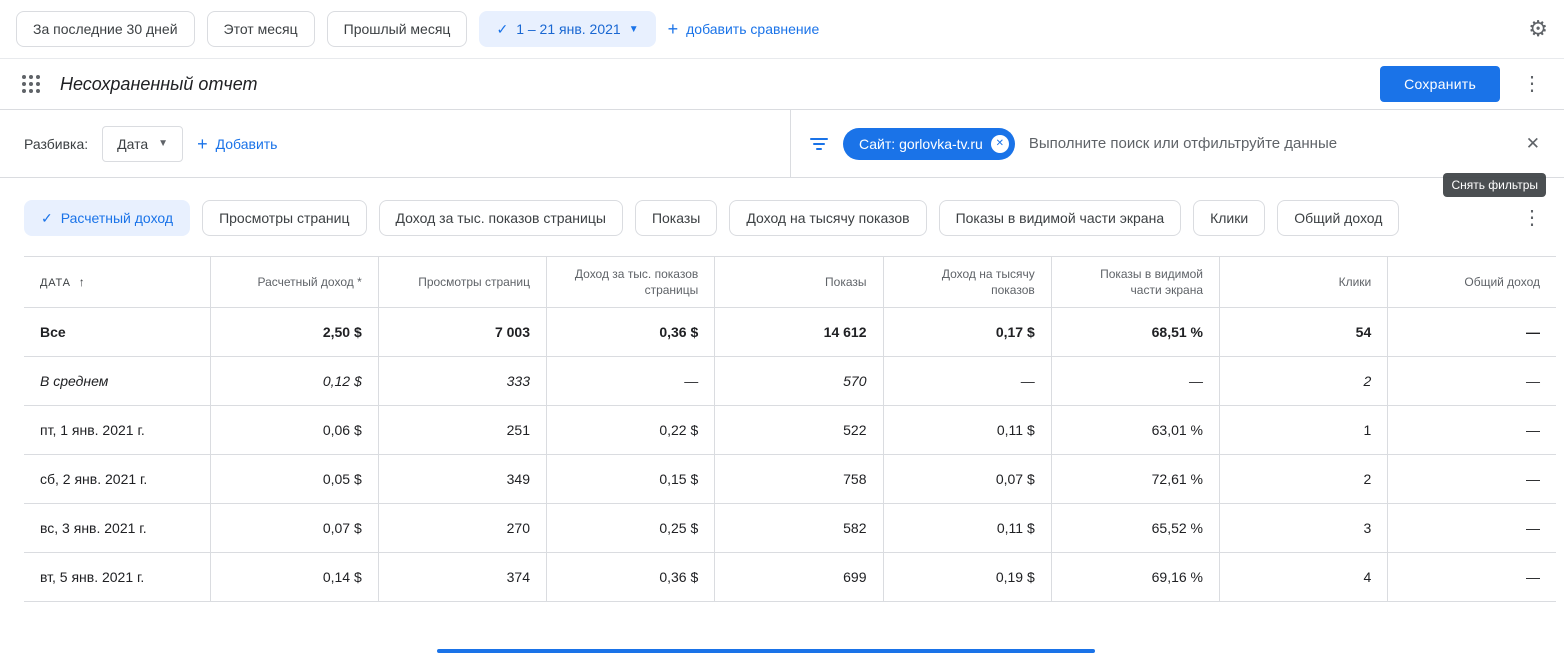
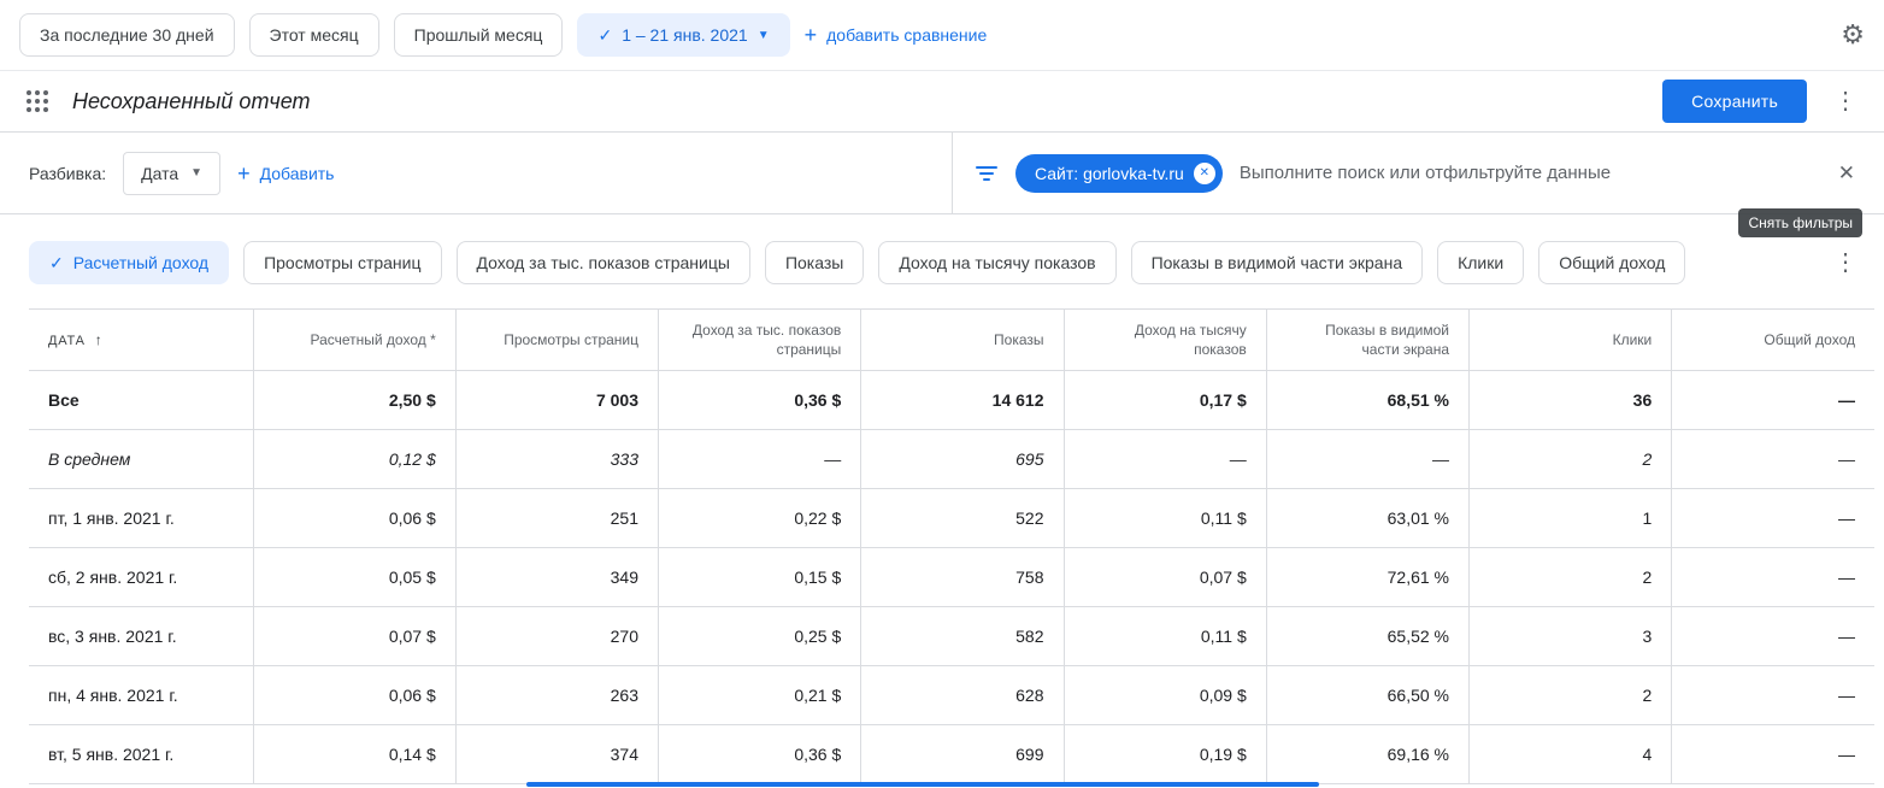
  За последние 30 дней
  Этот месяц
  Прошлый месяц
  ✓
  1 – 21 янв. 2021
  ▼
  +
  добавить сравнение
  ⚙
  Несохраненный отчет
  Сохранить
  ⋮
  Разбивка:
  Дата
  ▼
  +
  Добавить
  Сайт: gorlovka-tv.ru
  ✕
  Выполните поиск или отфильтруйте данные
  ✕
  Снять фильтры
  ✓
  Расчетный доход
  Просмотры страниц
  Доход за тыс. показов страницы
  Показы
  Доход на тысячу показов
  Показы в видимой части экрана
  Клики
  Общий доход
  ⋮
  ДАТА ↑	Расчетный доход *	Просмотры страниц	Доход за тыс. показов страницы	Показы	Доход на тысячу показов	Показы в видимой части экрана	Клики	Общий доход
- Все	2,50 $	7 003	0,36 $	14 612	0,17 $	68,51 %	54	—
+ Все	2,50 $	7 003	0,36 $	14 612	0,17 $	68,51 %	36	—
- В среднем	0,12 $	333	—	570	—	—	2	—
+ В среднем	0,12 $	333	—	695	—	—	2	—
  пт, 1 янв. 2021 г.	0,06 $	251	0,22 $	522	0,11 $	63,01 %	1	—
  сб, 2 янв. 2021 г.	0,05 $	349	0,15 $	758	0,07 $	72,61 %	2	—
  вс, 3 янв. 2021 г.	0,07 $	270	0,25 $	582	0,11 $	65,52 %	3	—
+ пн, 4 янв. 2021 г.	0,06 $	263	0,21 $	628	0,09 $	66,50 %	2	—
  вт, 5 янв. 2021 г.	0,14 $	374	0,36 $	699	0,19 $	69,16 %	4	—
